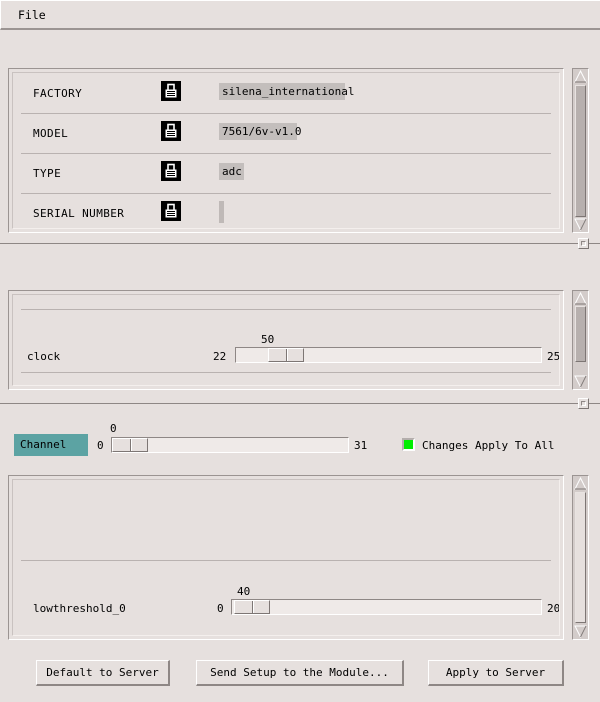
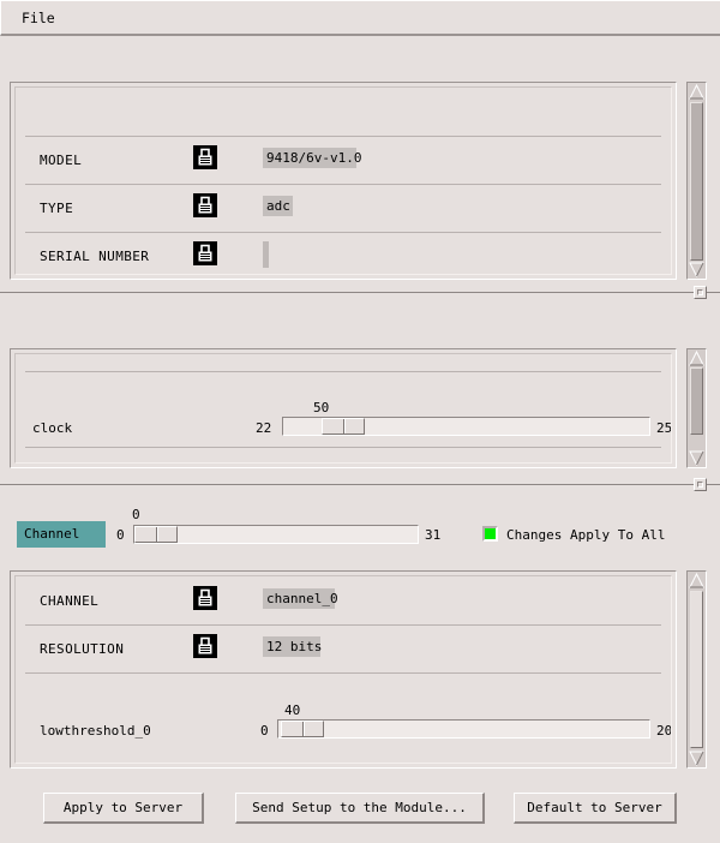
  File
- FACTORY
- silena_international
  MODEL
- 7561/6v-v1.0
+ 9418/6v-v1.0
  TYPE
  adc
  SERIAL NUMBER
  clock
  50
  22
  Channel
  0
  0
  31
  Changes Apply To All
+ CHANNEL
+ channel_0
+ RESOLUTION
+ 12 bits
  lowthreshold_0
  40
  0
- Default to Server
+ Apply to Server
  Send Setup to the Module...
- Apply to Server
+ Default to Server
